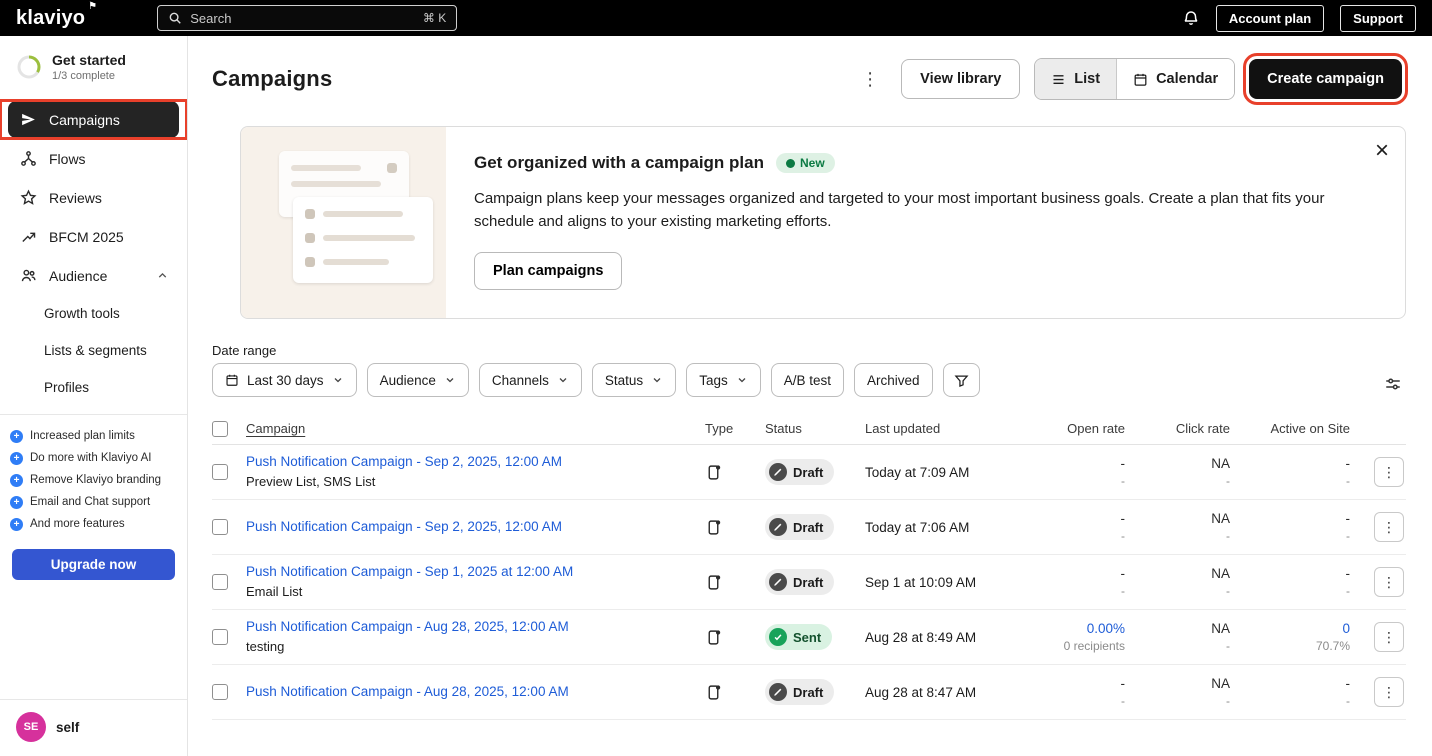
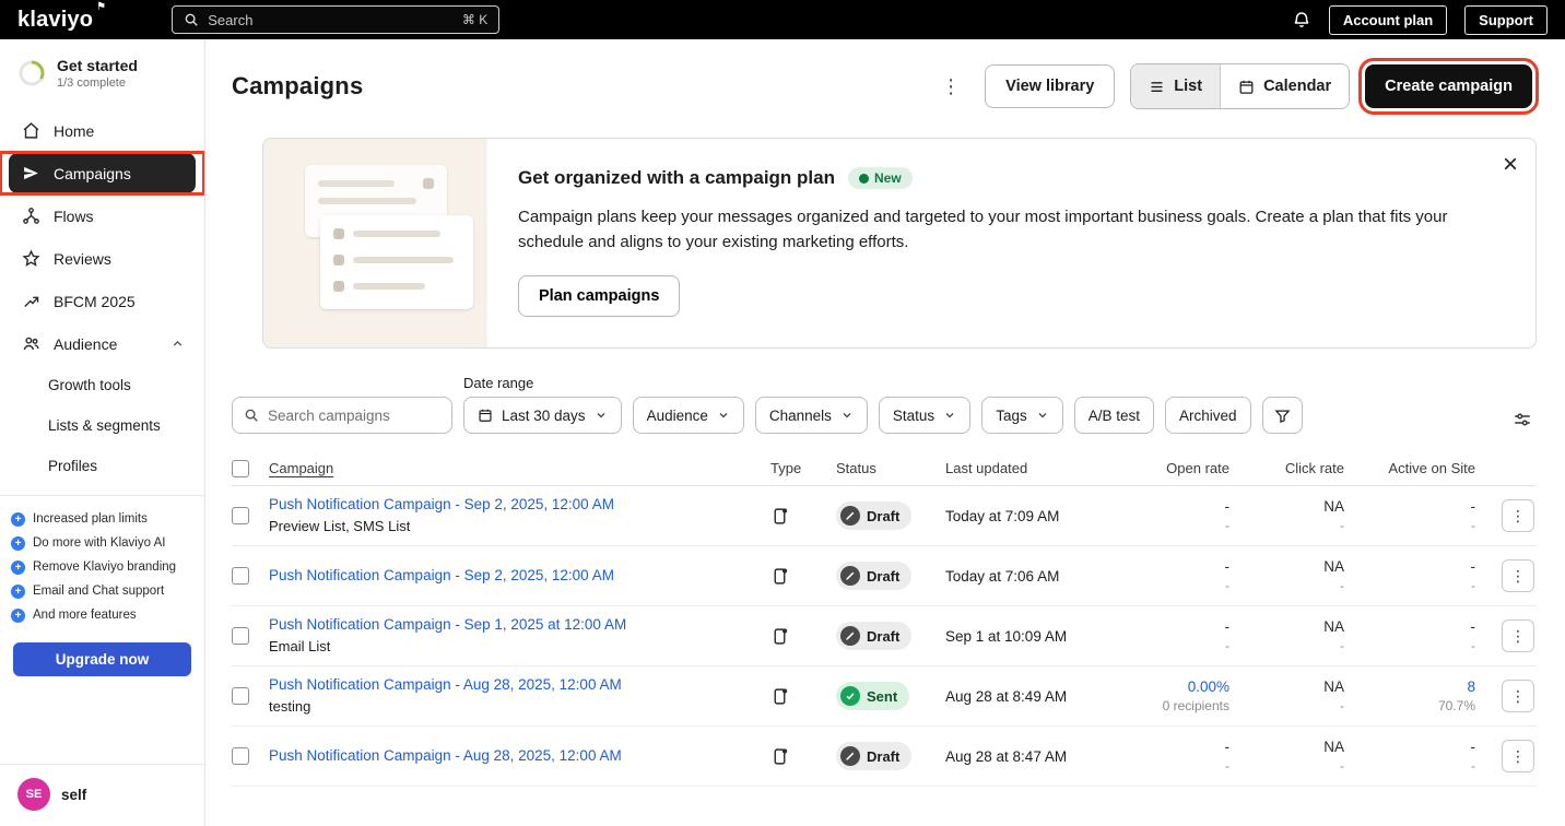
  klaviyo
  ⚑
  Search
  ⌘ K
  Account plan
  Support
  Get started
  1/3 complete
+ Home
  Campaigns
  Flows
  Reviews
  BFCM 2025
  Audience
  Growth tools
  Lists & segments
  Profiles
  +
  Increased plan limits
  +
  Do more with Klaviyo AI
  +
  Remove Klaviyo branding
  +
  Email and Chat support
  +
  And more features
  Upgrade now
  SE
  self
  Campaigns
  ⋮
  View library
  List
  Calendar
  Create campaign
  Get organized with a campaign plan
  New
  Campaign plans keep your messages organized and targeted to your most important business goals. Create a plan that fits your schedule and aligns to your existing marketing efforts.
  Plan campaigns
  ×
+ Search campaigns
  Date range
  Last 30 days
  Audience
  Channels
  Status
  Tags
  A/B test
  Archived
  Campaign
  Type
  Status
  Last updated
  Open rate
  Click rate
  Active on Site
  Push Notification Campaign - Sep 2, 2025, 12:00 AM
  Preview List, SMS List
  Draft
  Today at 7:09 AM
  -
  -
  NA
  -
  -
  -
  ⋮
  Push Notification Campaign - Sep 2, 2025, 12:00 AM
  Draft
  Today at 7:06 AM
  -
  -
  NA
  -
  -
  -
  ⋮
  Push Notification Campaign - Sep 1, 2025 at 12:00 AM
  Email List
  Draft
  Sep 1 at 10:09 AM
  -
  -
  NA
  -
  -
  -
  ⋮
  Push Notification Campaign - Aug 28, 2025, 12:00 AM
  testing
  Sent
  Aug 28 at 8:49 AM
  0.00%
  0 recipients
  NA
  -
- 0
+ 8
  70.7%
  ⋮
  Push Notification Campaign - Aug 28, 2025, 12:00 AM
  Draft
  Aug 28 at 8:47 AM
  -
  -
  NA
  -
  -
  -
  ⋮
